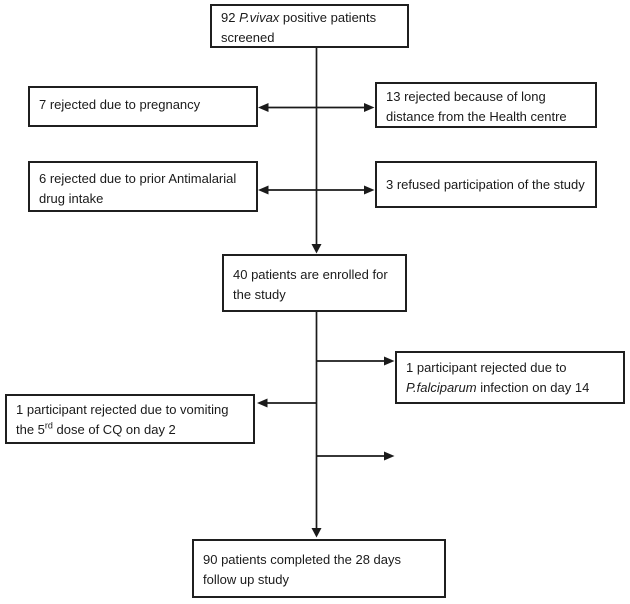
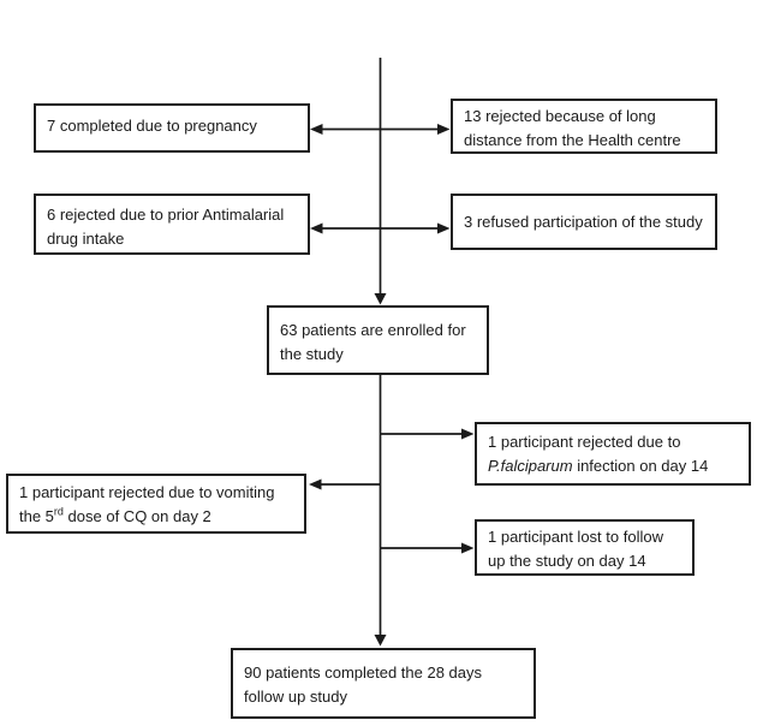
- 92 P.vivax positive patients
- screened
- 7 rejected due to pregnancy
+ 7 completed due to pregnancy
  13 rejected because of long
  distance from the Health centre
  6 rejected due to prior Antimalarial
  drug intake
  3 refused participation of the study
- 40 patients are enrolled for
+ 63 patients are enrolled for
  the study
  1 participant rejected due to
  P.falciparum infection on day 14
  1 participant rejected due to vomiting
  the 5rd dose of CQ on day 2
+ 1 participant lost to follow
+ up the study on day 14
  90 patients completed the 28 days
  follow up study
